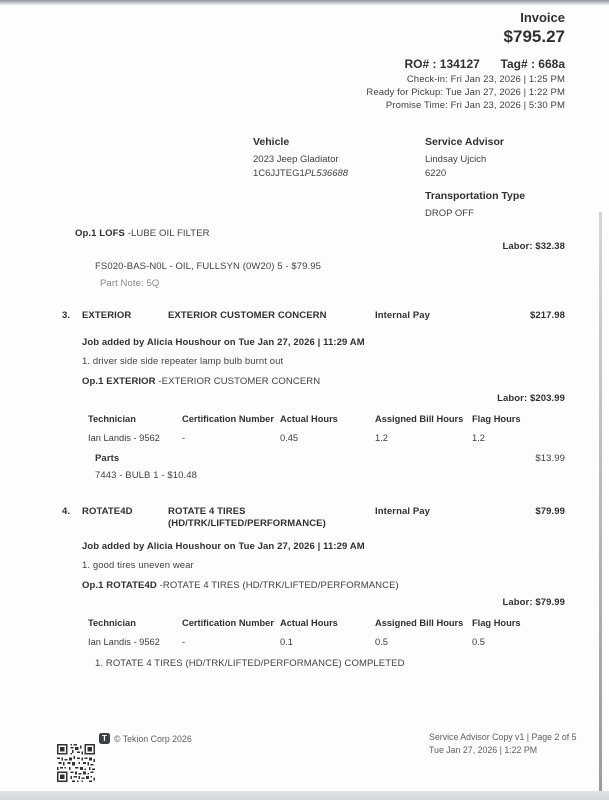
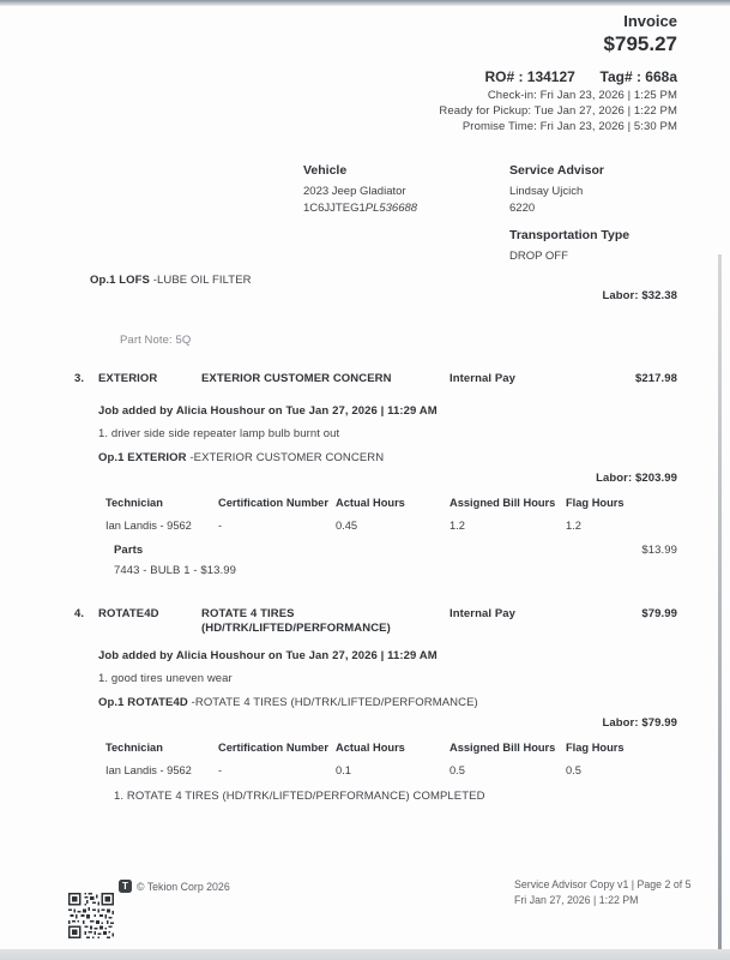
  Invoice
  $795.27
  RO# : 134127 Tag# : 668a
  Check-in: Fri Jan 23, 2026 | 1:25 PM
  Ready for Pickup: Tue Jan 27, 2026 | 1:22 PM
  Promise Time: Fri Jan 23, 2026 | 5:30 PM
  Vehicle
  2023 Jeep Gladiator
  1C6JJTEG1PL536688
  Service Advisor
  Lindsay Ujcich
  6220
  Transportation Type
  DROP OFF
  Op.1 LOFS -LUBE OIL FILTER
  Labor: $32.38
- FS020-BAS-N0L - OIL, FULLSYN (0W20) 5 - $79.95
  Part Note: 5Q
  3.
  EXTERIOR
  EXTERIOR CUSTOMER CONCERN
  Internal Pay
  $217.98
  Job added by Alicia Houshour on Tue Jan 27, 2026 | 11:29 AM
  1. driver side side repeater lamp bulb burnt out
  Op.1 EXTERIOR -EXTERIOR CUSTOMER CONCERN
  Labor: $203.99
  Technician
  Certification Number
  Actual Hours
  Assigned Bill Hours
  Flag Hours
  Ian Landis - 9562
  -
  0.45
  1.2
  1.2
  Parts
  $13.99
- 7443 - BULB 1 - $10.48
+ 7443 - BULB 1 - $13.99
  4.
  ROTATE4D
  ROTATE 4 TIRES (HD/TRK/LIFTED/PERFORMANCE)
  Internal Pay
  $79.99
  Job added by Alicia Houshour on Tue Jan 27, 2026 | 11:29 AM
  1. good tires uneven wear
  Op.1 ROTATE4D -ROTATE 4 TIRES (HD/TRK/LIFTED/PERFORMANCE)
  Labor: $79.99
  Technician
  Certification Number
  Actual Hours
  Assigned Bill Hours
  Flag Hours
  Ian Landis - 9562
  -
  0.1
  0.5
  0.5
  1. ROTATE 4 TIRES (HD/TRK/LIFTED/PERFORMANCE) COMPLETED
  T
  © Tekion Corp 2026
  Service Advisor Copy v1 | Page 2 of 5
- Tue Jan 27, 2026 | 1:22 PM
+ Fri Jan 27, 2026 | 1:22 PM
